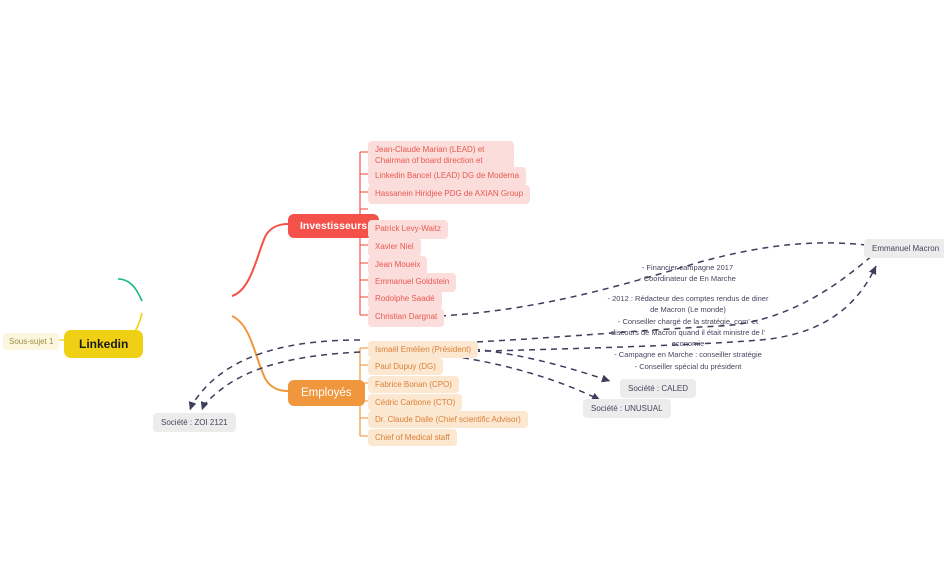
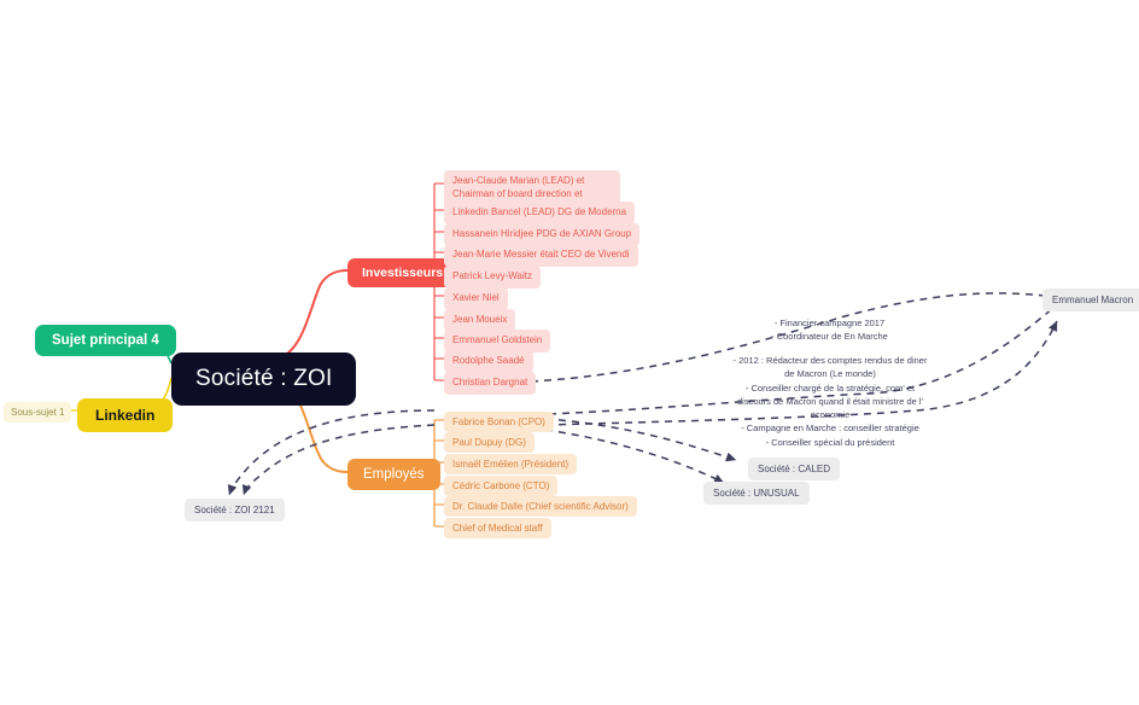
+ Société : ZOI
+ Sujet principal 4
  Linkedin
  Sous-sujet 1
  Investisseurs
  Employés
  Jean-Claude Marian (LEAD) et Chairman of board direction et
  Linkedin Bancel (LEAD) DG de Moderna
  Hassanein Hiridjee PDG de AXIAN Group
+ Jean-Marie Messier était CEO de Vivendi
  Patrick Levy-Waitz
  Xavier Niel
  Jean Moueix
  Emmanuel Goldstein
  Rodolphe Saadé
  Christian Dargnat
- Ismaël Emélien (Président)
+ Fabrice Bonan (CPO)
  Paul Dupuy (DG)
- Fabrice Bonan (CPO)
+ Ismaël Emélien (Président)
  Cédric Carbone (CTO)
  Dr. Claude Dalle (Chief scientific Advisor)
  Chief of Medical staff
  Emmanuel Macron
  Société : CALED
  Société : UNUSUAL
  Société : ZOI 2121
  - Financier campagne 2017
  - Coordinateur de En Marche
  - 2012 : Rédacteur des comptes rendus de diner de Macron (Le monde)
  - Conseiller chargé de la stratégie, com' et discours de Macron quand il était ministre de l' economie
  - Campagne en Marche : conseiller stratégie
  - Conseiller spécial du président
